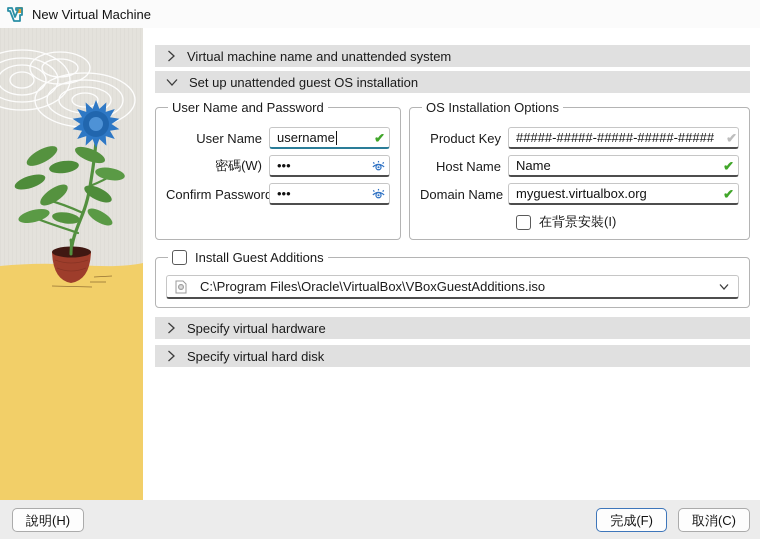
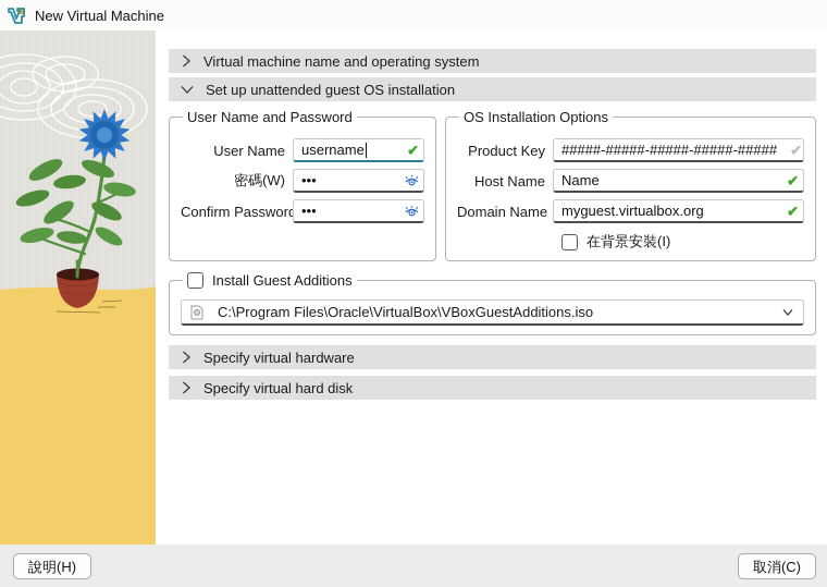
  New Virtual Machine
- Virtual machine name and unattended system
+ Virtual machine name and operating system
  Set up unattended guest OS installation
  User Name and Password
  User Name
  username
  ✔
  密碼(W)
  •••
  Confirm Passwor
  •••
  OS Installation Options
  Product Key
  #####-#####-#####-#####-#####
  ✔
  Host Name
  Name
  ✔
  Domain Name
  myguest.virtualbox.org
  ✔
  在背景安裝(I)
  Install Guest Additions
  C:\Program Files\Oracle\VirtualBox\VBoxGuestAdditions.iso
  Specify virtual hardware
  Specify virtual hard disk
  說明(H)
- 完成(F)
  取消(C)
